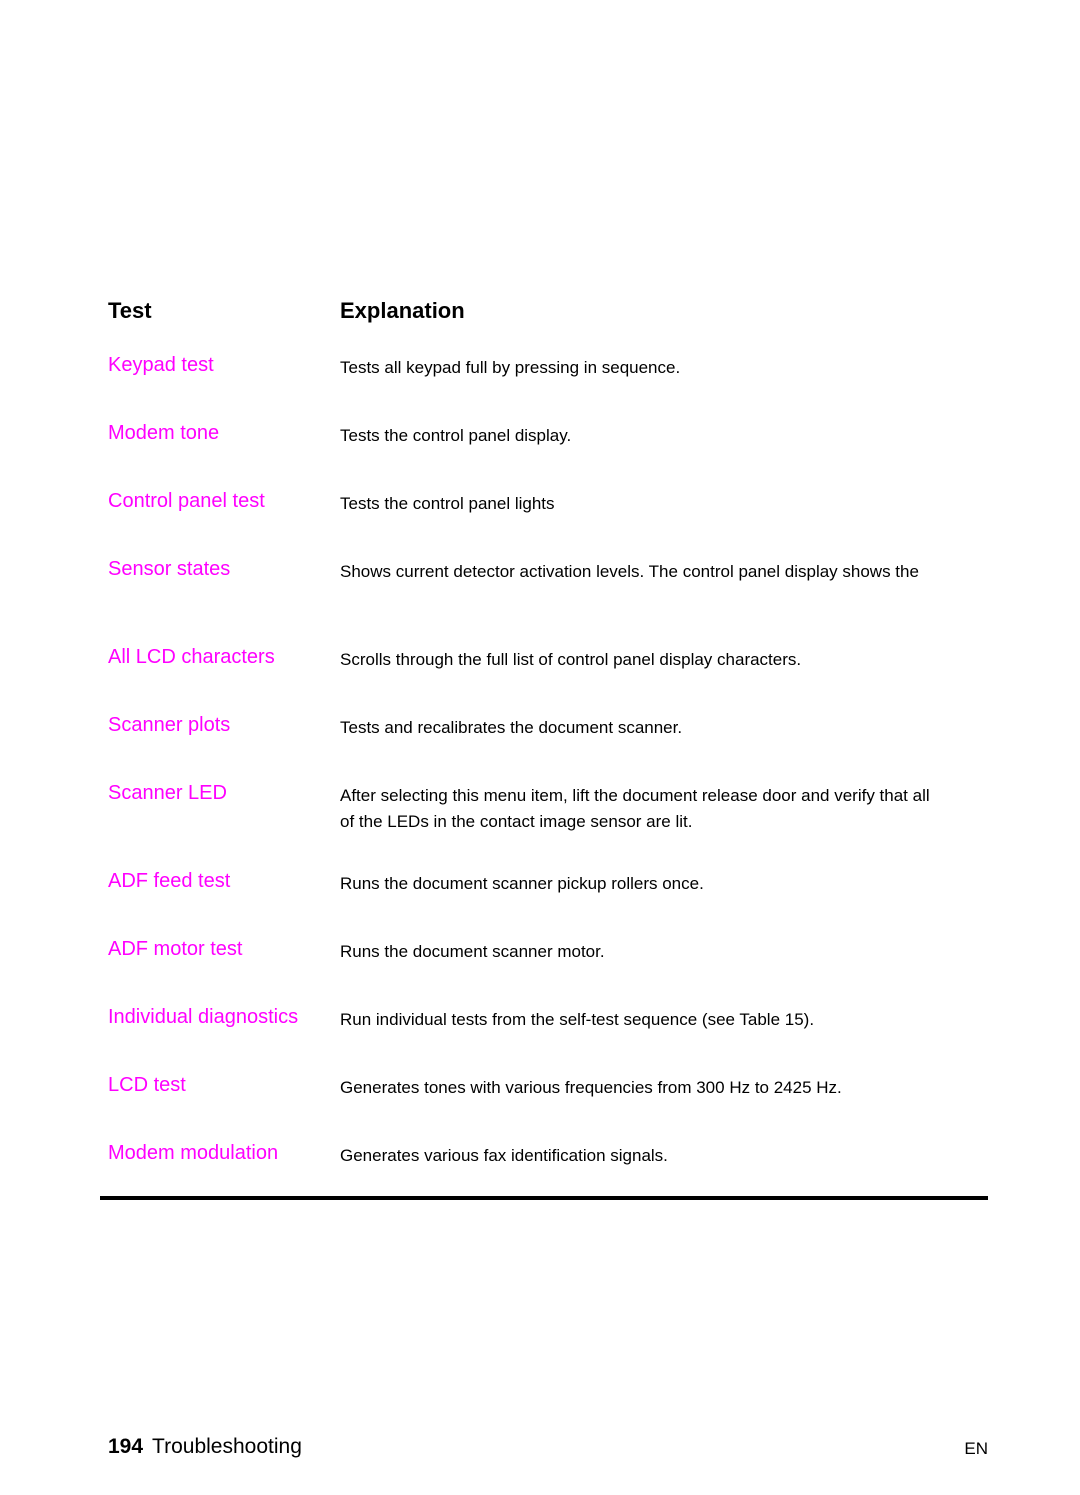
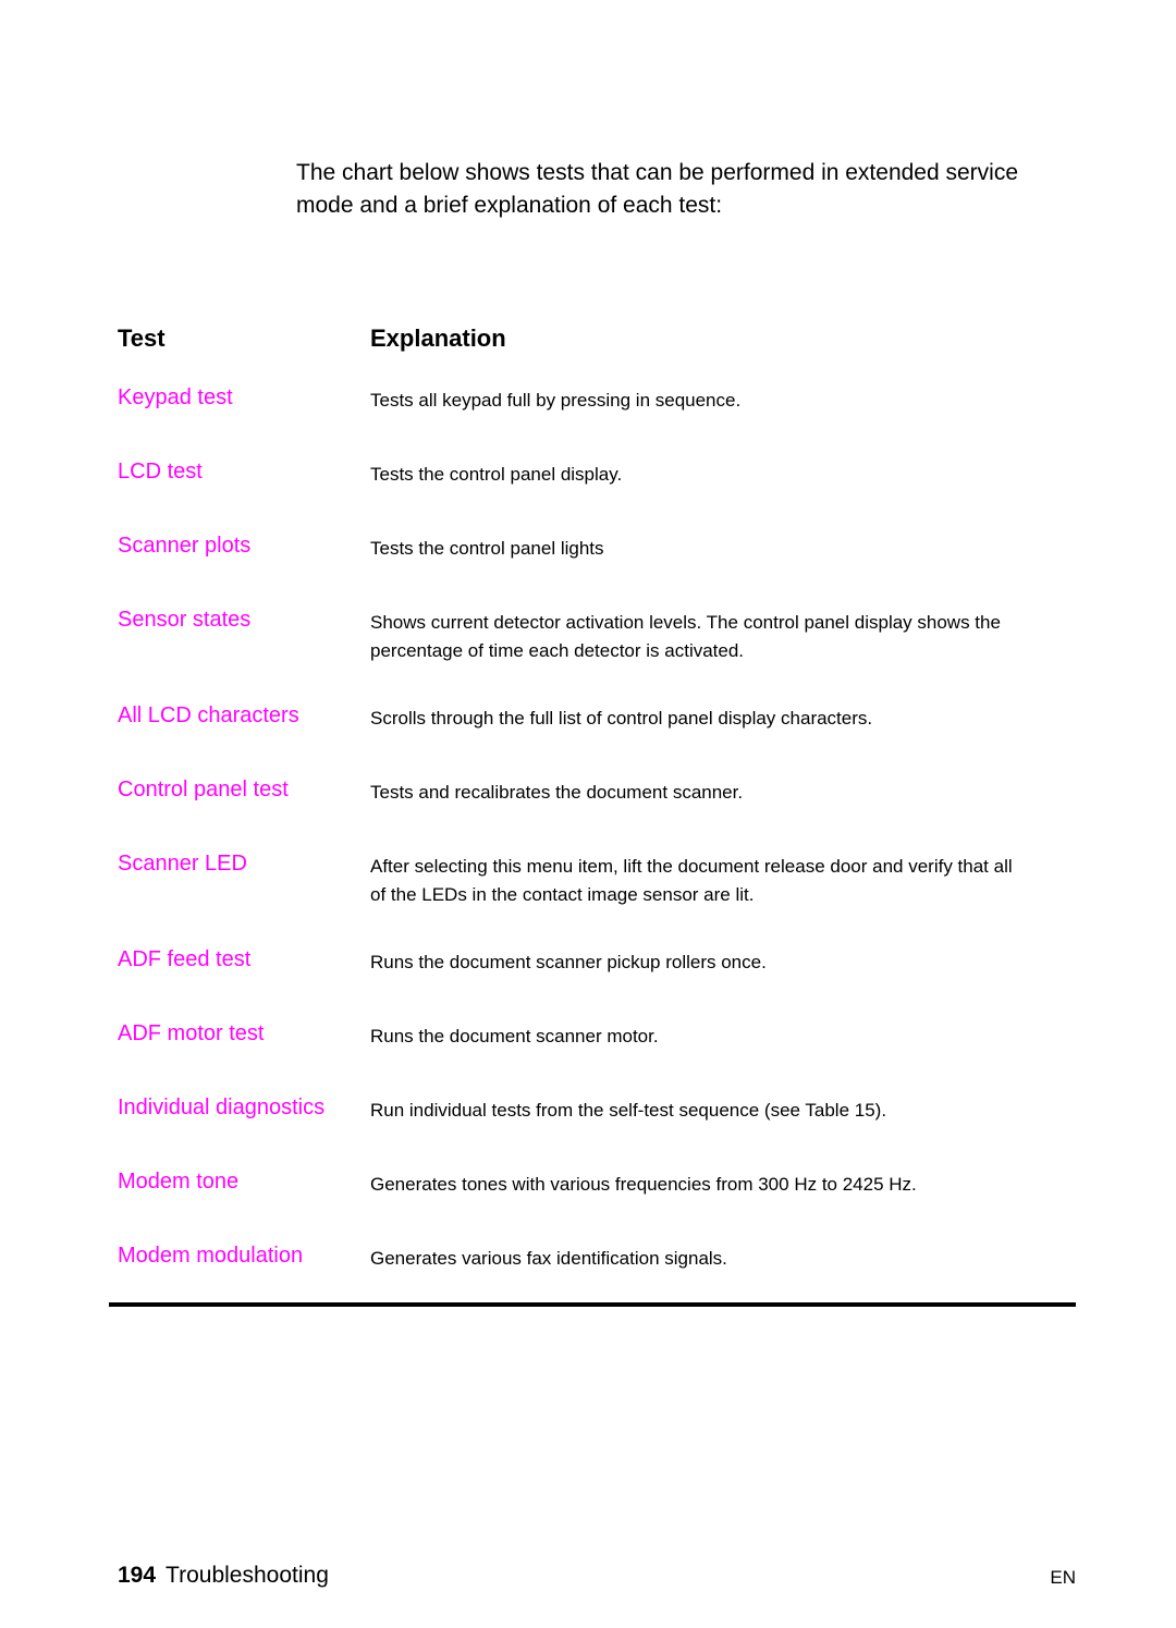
+ The chart below shows tests that can be performed in extended service mode and a brief explanation of each test:
  Test
  Explanation
  Keypad test
  Tests all keypad full by pressing in sequence.
- Modem tone
+ LCD test
  Tests the control panel display.
- Control panel test
+ Scanner plots
  Tests the control panel lights
  Sensor states
  Shows current detector activation levels. The control panel display shows the
+ percentage of time each detector is activated.
  All LCD characters
  Scrolls through the full list of control panel display characters.
- Scanner plots
+ Control panel test
  Tests and recalibrates the document scanner.
  Scanner LED
  After selecting this menu item, lift the document release door and verify that all
  of the LEDs in the contact image sensor are lit.
  ADF feed test
  Runs the document scanner pickup rollers once.
  ADF motor test
  Runs the document scanner motor.
  Individual diagnostics
  Run individual tests from the self-test sequence (see Table 15).
- LCD test
+ Modem tone
  Generates tones with various frequencies from 300 Hz to 2425 Hz.
  Modem modulation
  Generates various fax identification signals.
  194 Troubleshooting
  EN
